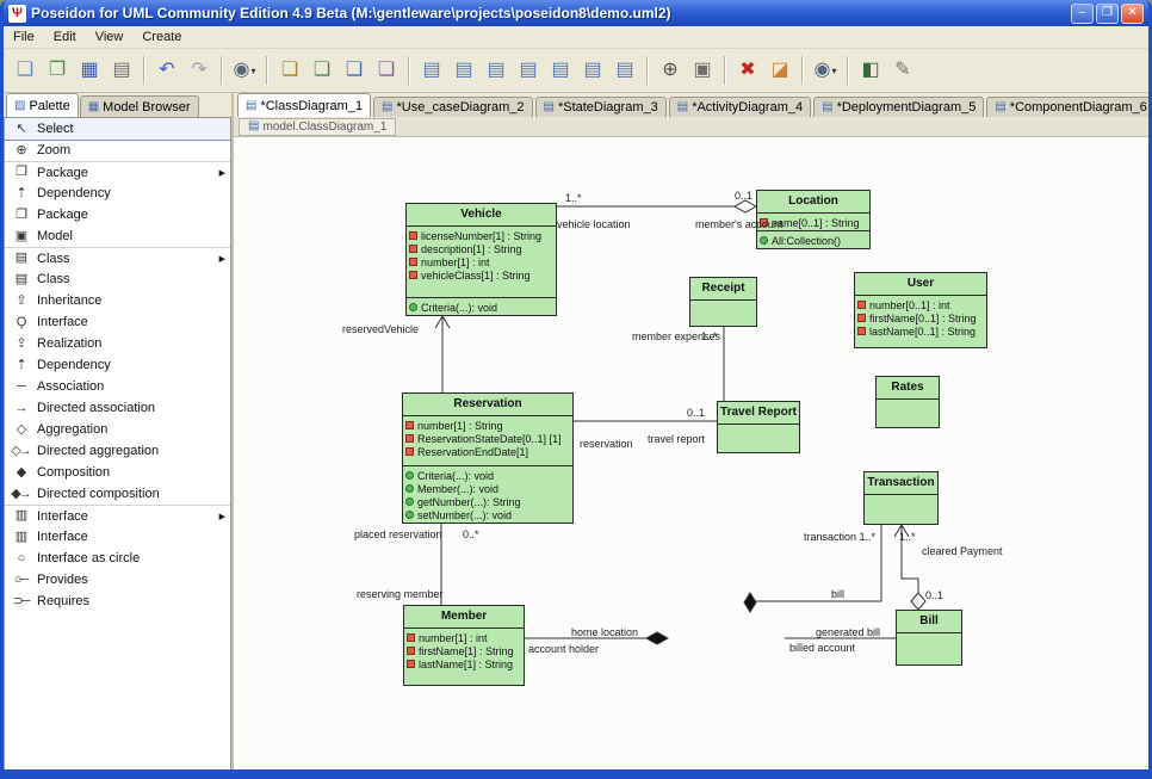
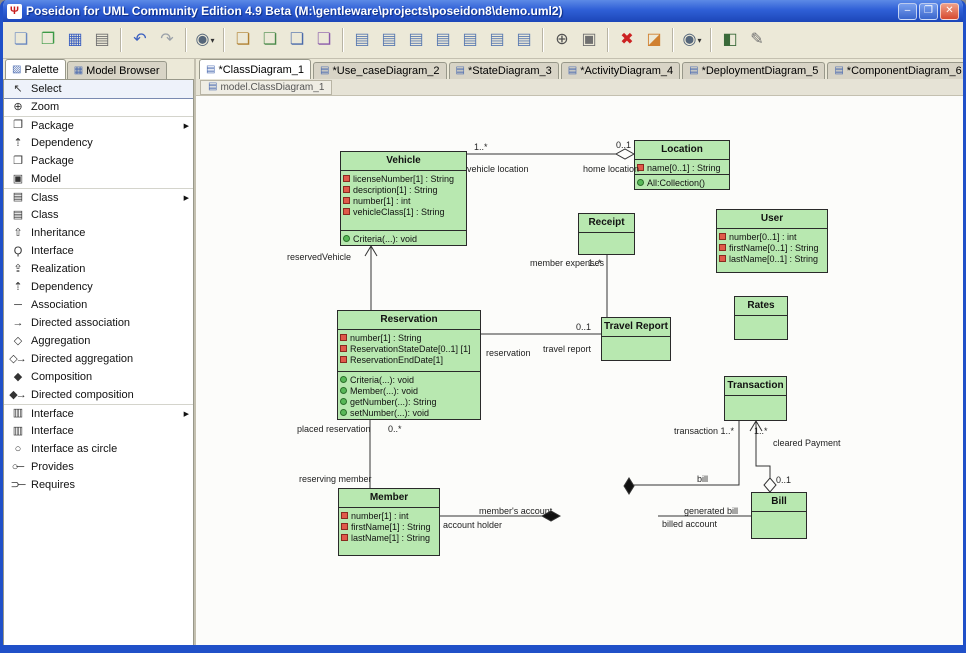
  Ψ
  Poseidon for UML Community Edition 4.9 Beta (M:\gentleware\projects\poseidon8\demo.uml2)
  –
  ❐
  ✕
- File
- Edit
- View
- Create
  ❏
  ❐
  ▦
  ▤
  ↶
  ↷
  ◉
  ▾
  ❏
  ❏
  ❏
  ❏
  ▤
  ▤
  ▤
  ▤
  ▤
  ▤
  ▤
  ⊕
  ▣
  ✖
  ◪
  ◉
  ▾
  ◧
  ✎
  ▨
  Palette
  ▦
  Model Browser
  ↖
  Select
  ⊕
  Zoom
  ❐
  Package
  ⇡
  Dependency
  ❐
  Package
  ▣
  Model
  ▤
  Class
  ▤
  Class
  ⇧
  Inheritance
  Ϙ
  Interface
  ⇪
  Realization
  ⇡
  Dependency
  ─
  Association
  →
  Directed association
  ◇
  Aggregation
  ◇→
  Directed aggregation
  ◆
  Composition
  ◆→
  Directed composition
  ▥
  Interface
  ▥
  Interface
  ○
  Interface as circle
  ○─
  Provides
  ⊃─
  Requires
  ▤
  *ClassDiagram_1
  ▤
  *Use_caseDiagram_2
  ▤
  *StateDiagram_3
  ▤
  *ActivityDiagram_4
  ▤
  *DeploymentDiagram_5
  ▤
  *ComponentDiagram_6
  ▤
  model.ClassDiagram_1
  Vehicle
  licenseNumber[1] : String
  description[1] : String
  number[1] : int
  vehicleClass[1] : String
  Criteria(...): void
  Location
  name[0..1] : String
  All:Collection()
  Receipt
  User
  number[0..1] : int
  firstName[0..1] : String
  lastName[0..1] : String
  Rates
  Reservation
  number[1] : String
  ReservationStateDate[0..1] [1]
  ReservationEndDate[1]
  Criteria(...): void
  Member(...): void
  getNumber(...): String
  setNumber(...): void
  Travel Report
  Transaction
  Member
  number[1] : int
  firstName[1] : String
  lastName[1] : String
  Bill
  1..*
  0..1
  vehicle location
- member's account
+ home location
  reservedVehicle
  member expenses
  1..*
  0..1
  travel report
  reservation
  placed reservation
  0..*
  reserving member
- home location
+ member's account
  account holder
  generated bill
  billed account
  transaction 1..*
  1..*
  cleared Payment
  bill
  0..1
